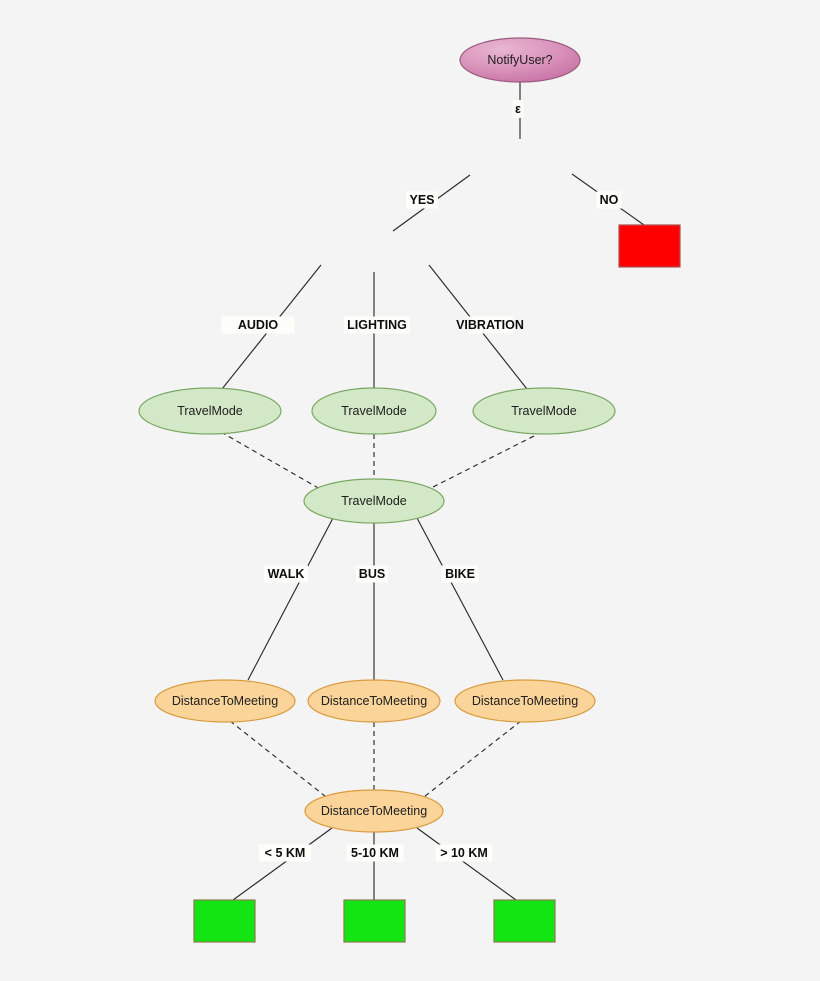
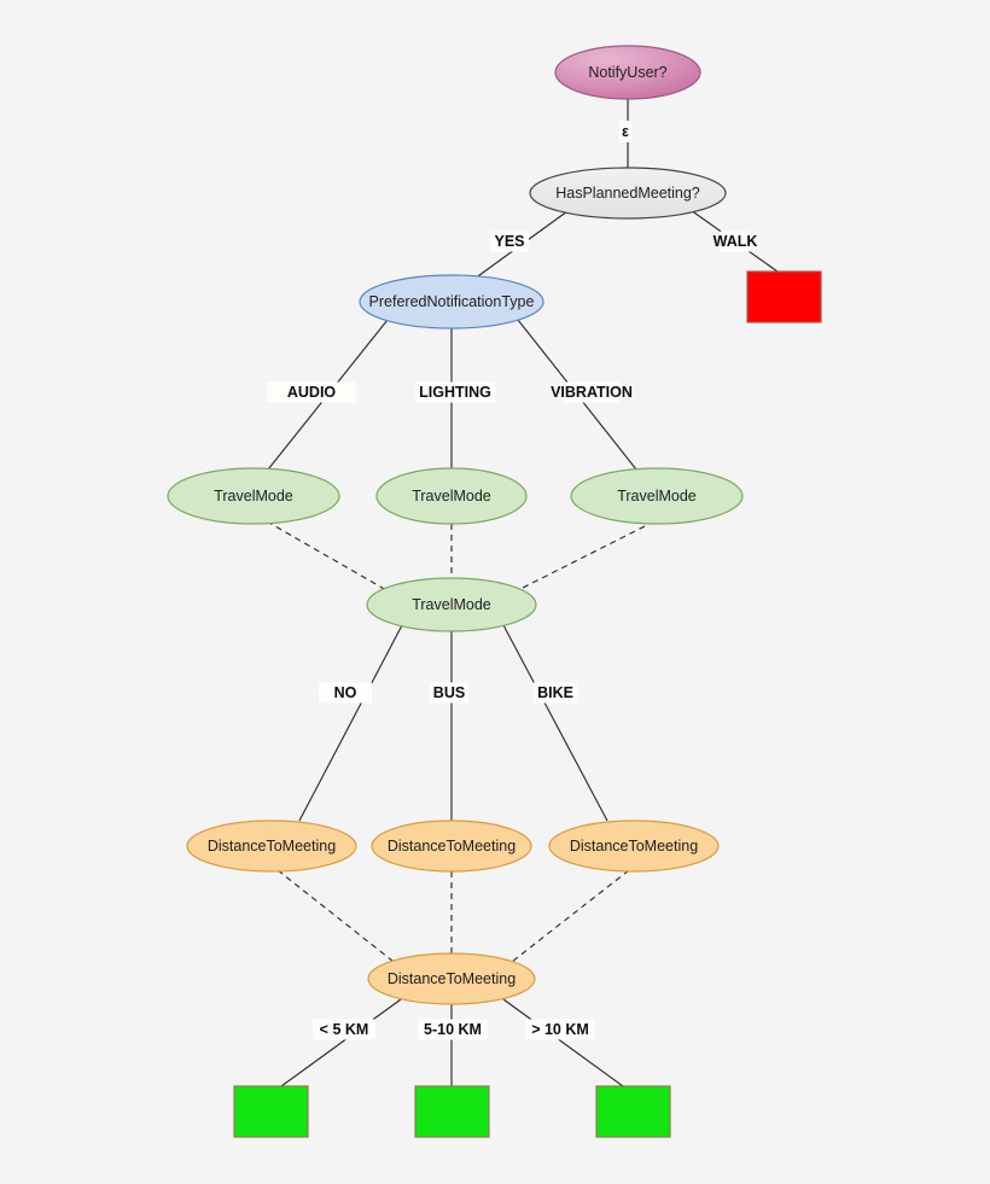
  NotifyUser?
+ HasPlannedMeeting?
+ PreferedNotificationType
  TravelMode
  TravelMode
  TravelMode
  TravelMode
  DistanceToMeeting
  DistanceToMeeting
  DistanceToMeeting
  DistanceToMeeting
  ε
  YES
- NO
+ WALK
  AUDIO
  LIGHTING
  VIBRATION
- WALK
+ NO
  BUS
  BIKE
  < 5 KM
  5-10 KM
  > 10 KM
